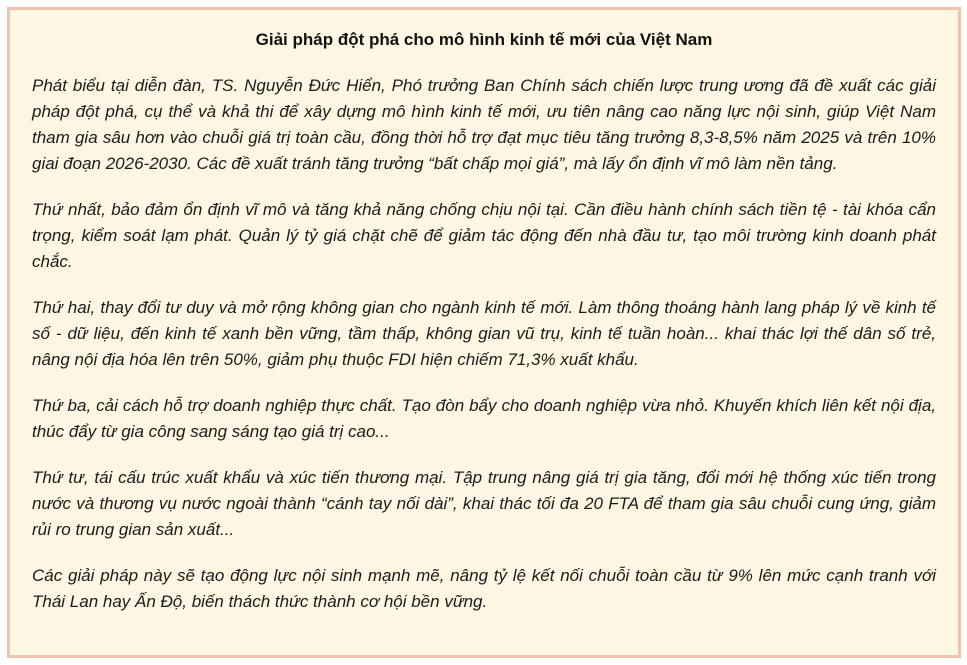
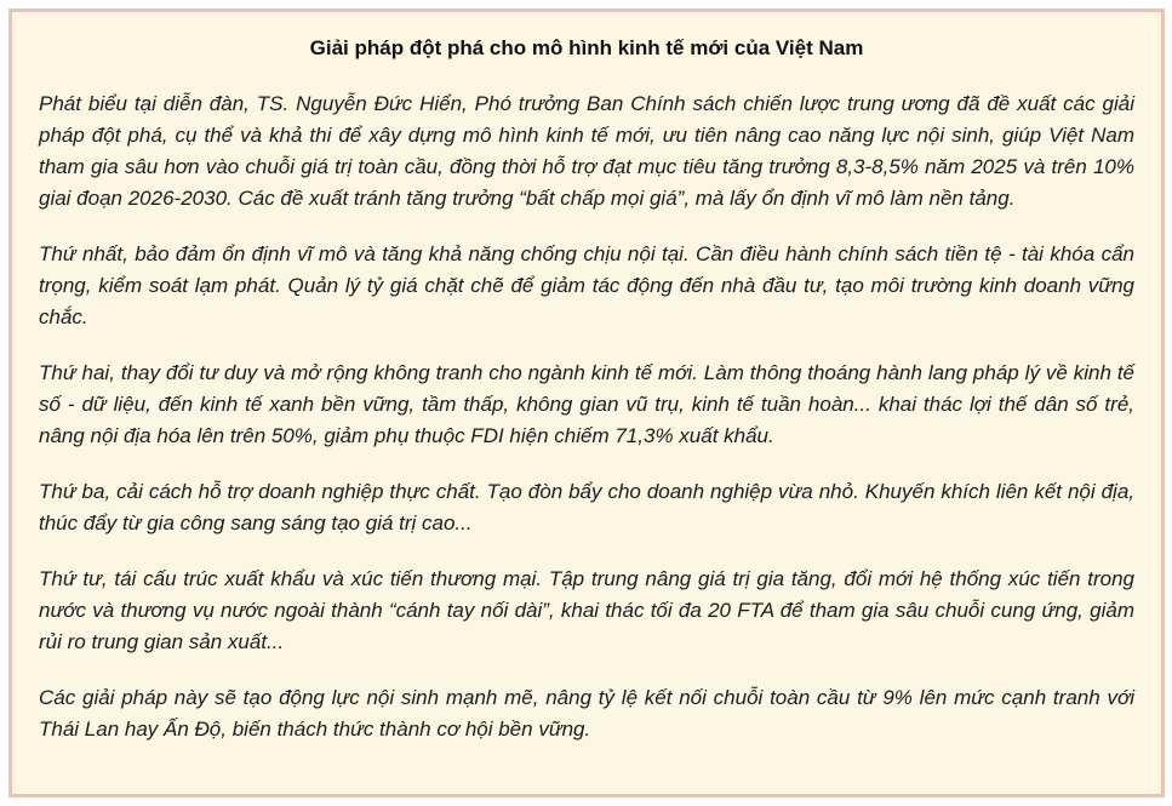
  Giải pháp đột phá cho mô hình kinh tế mới của Việt Nam
  Phát biểu tại diễn đàn, TS. Nguyễn Đức Hiển, Phó trưởng Ban Chính sách chiến lược trung ương đã đề xuất các giải pháp đột phá, cụ thể và khả thi để xây dựng mô hình kinh tế mới, ưu tiên nâng cao năng lực nội sinh, giúp Việt Nam tham gia sâu hơn vào chuỗi giá trị toàn cầu, đồng thời hỗ trợ đạt mục tiêu tăng trưởng 8,3-8,5% năm 2025 và trên 10% giai đoạn 2026-2030. Các đề xuất tránh tăng trưởng “bất chấp mọi giá”, mà lấy ổn định vĩ mô làm nền tảng.
- Thứ nhất, bảo đảm ổn định vĩ mô và tăng khả năng chống chịu nội tại. Cần điều hành chính sách tiền tệ - tài khóa cẩn trọng, kiểm soát lạm phát. Quản lý tỷ giá chặt chẽ để giảm tác động đến nhà đầu tư, tạo môi trường kinh doanh phát chắc.
+ Thứ nhất, bảo đảm ổn định vĩ mô và tăng khả năng chống chịu nội tại. Cần điều hành chính sách tiền tệ - tài khóa cẩn trọng, kiểm soát lạm phát. Quản lý tỷ giá chặt chẽ để giảm tác động đến nhà đầu tư, tạo môi trường kinh doanh vững chắc.
- Thứ hai, thay đổi tư duy và mở rộng không gian cho ngành kinh tế mới. Làm thông thoáng hành lang pháp lý về kinh tế số - dữ liệu, đến kinh tế xanh bền vững, tầm thấp, không gian vũ trụ, kinh tế tuần hoàn... khai thác lợi thế dân số trẻ, nâng nội địa hóa lên trên 50%, giảm phụ thuộc FDI hiện chiếm 71,3% xuất khẩu.
+ Thứ hai, thay đổi tư duy và mở rộng không tranh cho ngành kinh tế mới. Làm thông thoáng hành lang pháp lý về kinh tế số - dữ liệu, đến kinh tế xanh bền vững, tầm thấp, không gian vũ trụ, kinh tế tuần hoàn... khai thác lợi thế dân số trẻ, nâng nội địa hóa lên trên 50%, giảm phụ thuộc FDI hiện chiếm 71,3% xuất khẩu.
  Thứ ba, cải cách hỗ trợ doanh nghiệp thực chất. Tạo đòn bẩy cho doanh nghiệp vừa nhỏ. Khuyến khích liên kết nội địa, thúc đẩy từ gia công sang sáng tạo giá trị cao...
  Thứ tư, tái cấu trúc xuất khẩu và xúc tiến thương mại. Tập trung nâng giá trị gia tăng, đổi mới hệ thống xúc tiến trong nước và thương vụ nước ngoài thành “cánh tay nối dài”, khai thác tối đa 20 FTA để tham gia sâu chuỗi cung ứng, giảm rủi ro trung gian sản xuất...
  Các giải pháp này sẽ tạo động lực nội sinh mạnh mẽ, nâng tỷ lệ kết nối chuỗi toàn cầu từ 9% lên mức cạnh tranh với Thái Lan hay Ấn Độ, biến thách thức thành cơ hội bền vững.
